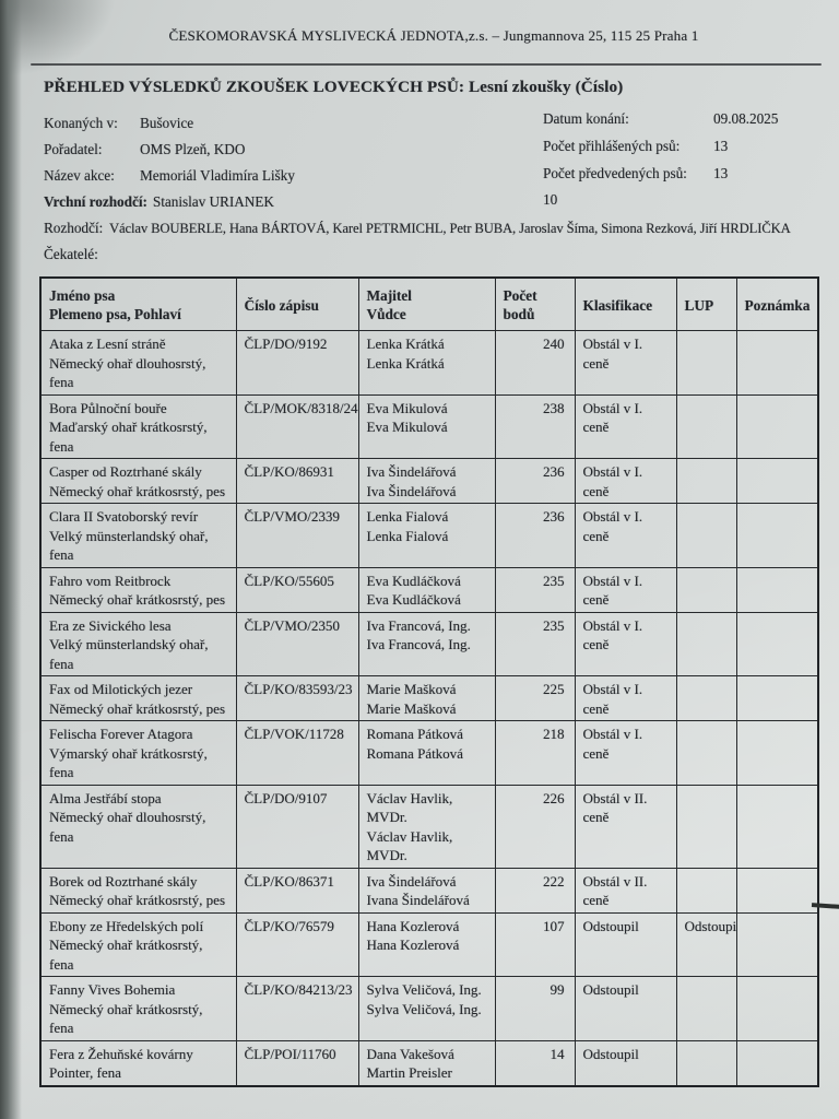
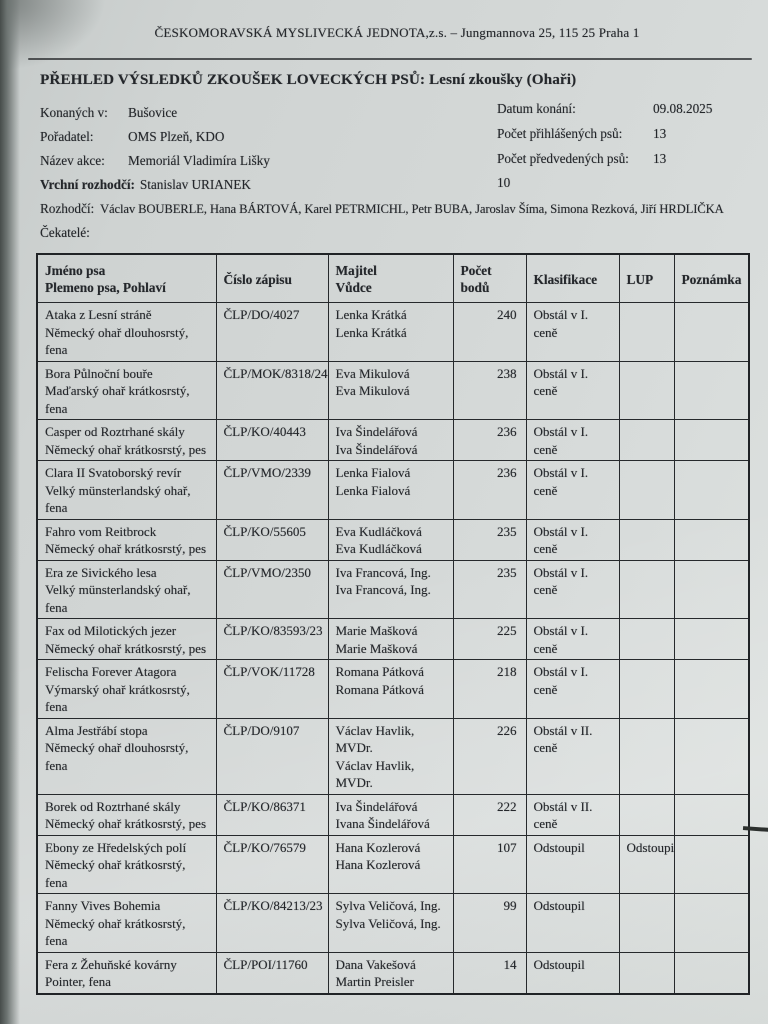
  ČESKOMORAVSKÁ MYSLIVECKÁ JEDNOTA,z.s. – Jungmannova 25, 115 25 Praha 1
- PŘEHLED VÝSLEDKŮ ZKOUŠEK LOVECKÝCH PSŮ: Lesní zkoušky (Číslo)
+ PŘEHLED VÝSLEDKŮ ZKOUŠEK LOVECKÝCH PSŮ: Lesní zkoušky (Ohaři)
  Konaných v:
  Bušovice
  Pořadatel:
  OMS Plzeň, KDO
  Název akce:
  Memoriál Vladimíra Lišky
  Vrchní rozhodčí:
  Stanislav URIANEK
  Rozhodčí:
  Václav BOUBERLE, Hana BÁRTOVÁ, Karel PETRMICHL, Petr BUBA, Jaroslav Šíma, Simona Rezková, Jiří HRDLIČKA
  Čekatelé:
  Datum konání:
  09.08.2025
  Počet přihlášených psů:
  13
  Počet předvedených psů:
  13
  10
  Jméno psa Plemeno psa, Pohlaví	Číslo zápisu	Majitel Vůdce	Počet bodů	Klasifikace	LUP	Poznámka
- Ataka z Lesní stráněNěmecký ohař dlouhosrstý, fena	ČLP/DO/9192	Lenka KrátkáLenka Krátká	240	Obstál v I. ceně
+ Ataka z Lesní stráněNěmecký ohař dlouhosrstý, fena	ČLP/DO/4027	Lenka KrátkáLenka Krátká	240	Obstál v I. ceně
  Bora Půlnoční bouřeMaďarský ohař krátkosrstý, fena	ČLP/MOK/8318/24	Eva MikulováEva Mikulová	238	Obstál v I. ceně
- Casper od Roztrhané skályNěmecký ohař krátkosrstý, pes	ČLP/KO/86931	Iva ŠindelářováIva Šindelářová	236	Obstál v I. ceně
+ Casper od Roztrhané skályNěmecký ohař krátkosrstý, pes	ČLP/KO/40443	Iva ŠindelářováIva Šindelářová	236	Obstál v I. ceně
  Clara II Svatoborský revírVelký münsterlandský ohař, fena	ČLP/VMO/2339	Lenka FialováLenka Fialová	236	Obstál v I. ceně
  Fahro vom ReitbrockNěmecký ohař krátkosrstý, pes	ČLP/KO/55605	Eva KudláčkováEva Kudláčková	235	Obstál v I. ceně
  Era ze Sivického lesaVelký münsterlandský ohař, fena	ČLP/VMO/2350	Iva Francová, Ing.Iva Francová, Ing.	235	Obstál v I. ceně
  Fax od Milotických jezerNěmecký ohař krátkosrstý, pes	ČLP/KO/83593/23	Marie MaškováMarie Mašková	225	Obstál v I. ceně
  Felischa Forever AtagoraVýmarský ohař krátkosrstý, fena	ČLP/VOK/11728	Romana PátkováRomana Pátková	218	Obstál v I. ceně
  Alma Jestřábí stopaNěmecký ohař dlouhosrstý, fena	ČLP/DO/9107	Václav Havlik, MVDr.Václav Havlik, MVDr.	226	Obstál v II. ceně
  Borek od Roztrhané skályNěmecký ohař krátkosrstý, pes	ČLP/KO/86371	Iva ŠindelářováIvana Šindelářová	222	Obstál v II. ceně
  Ebony ze Hředelských políNěmecký ohař krátkosrstý, fena	ČLP/KO/76579	Hana KozlerováHana Kozlerová	107	Odstoupil	Odstoupi
  Fanny Vives BohemiaNěmecký ohař krátkosrstý, fena	ČLP/KO/84213/23	Sylva Veličová, Ing.Sylva Veličová, Ing.	99	Odstoupil
  Fera z Žehuňské kovárnyPointer, fena	ČLP/POI/11760	Dana VakešováMartin Preisler	14	Odstoupil
